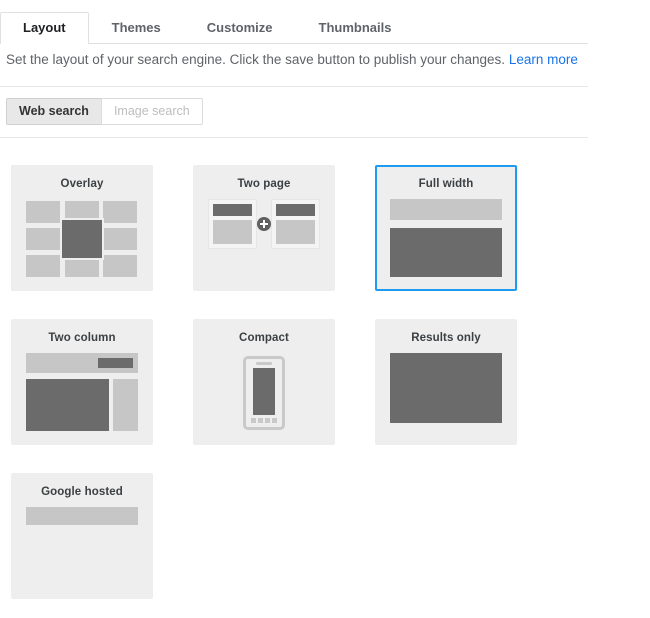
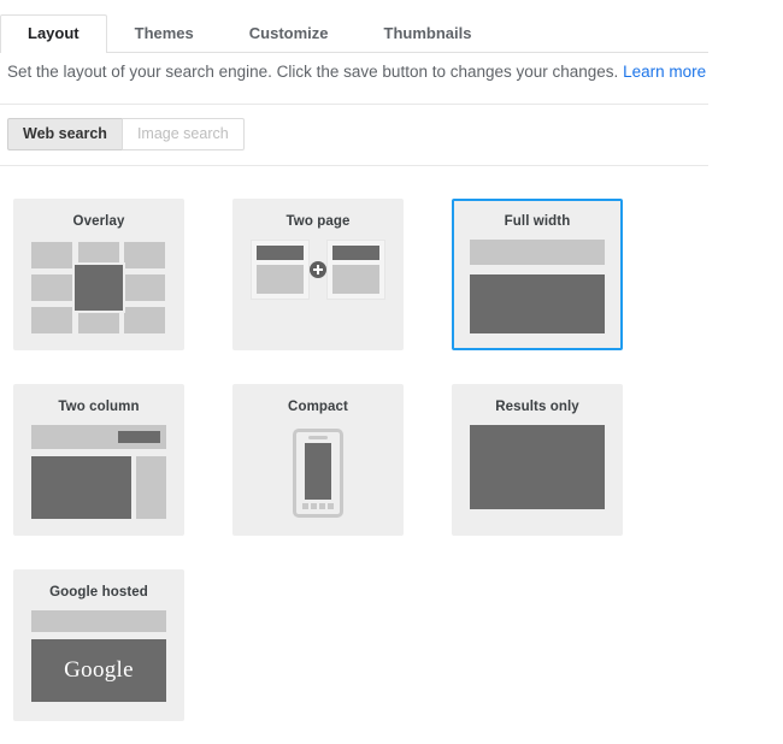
  Layout
  Themes
  Customize
  Thumbnails
- Set the layout of your search engine. Click the save button to publish your changes. Learn more
+ Set the layout of your search engine. Click the save button to changes your changes. Learn more
  Web search
  Image search
  Overlay
  Two page
  Full width
  Two column
  Compact
  Results only
  Google hosted
+ Google
